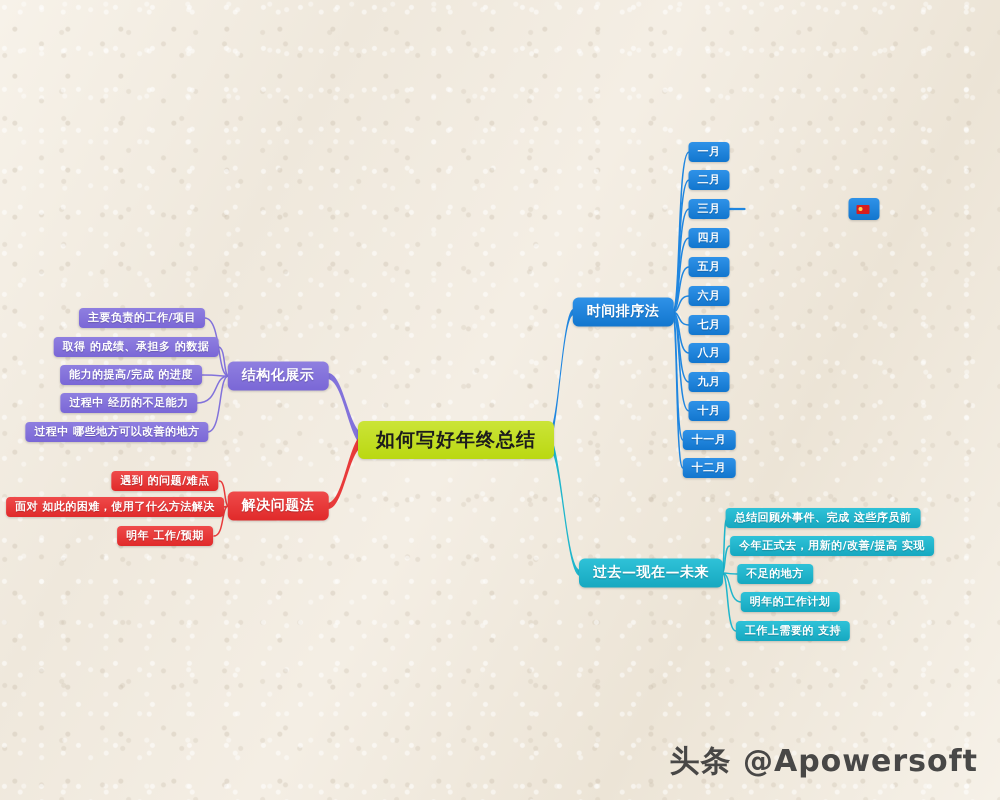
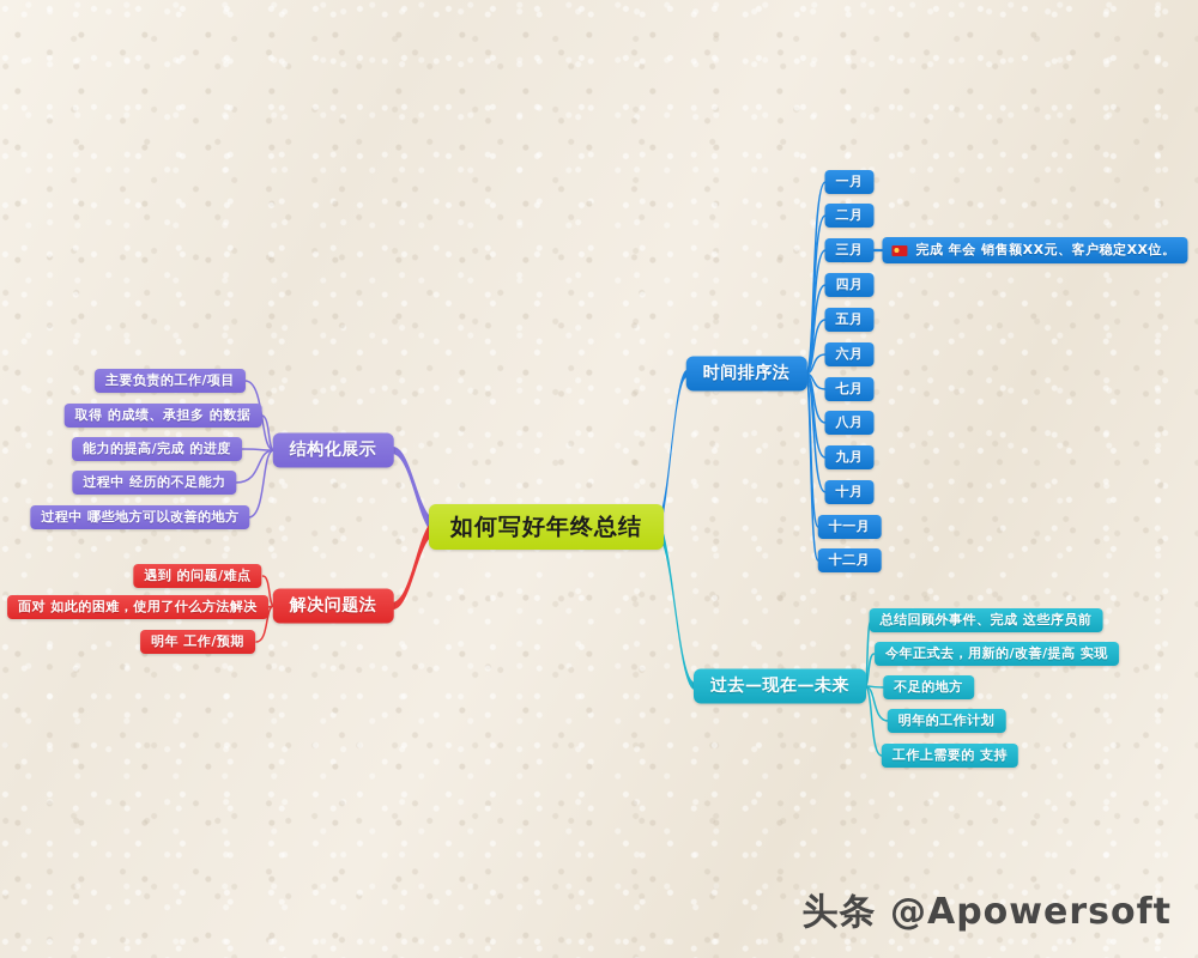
  一月
  二月
  三月
  四月
  五月
  六月
  七月
  八月
  九月
  十月
  十一月
  十二月
+ 完成 年会 销售额XX元、客户稳定XX位。
  时间排序法
  总结回顾外事件、完成 这些序员前
  今年正式去，用新的/改善/提高 实现
  不足的地方
  明年的工作计划
  工作上需要的 支持
  过去—现在—未来
  主要负责的工作/项目
  取得 的成绩、承担多 的数据
  能力的提高/完成 的进度
  过程中 经历的不足能力
  过程中 哪些地方可以改善的地方
  结构化展示
  遇到 的问题/难点
  面对 如此的困难，使用了什么方法解决
  明年 工作/预期
  解决问题法
  如何写好年终总结
  头条 @Apowersoft
